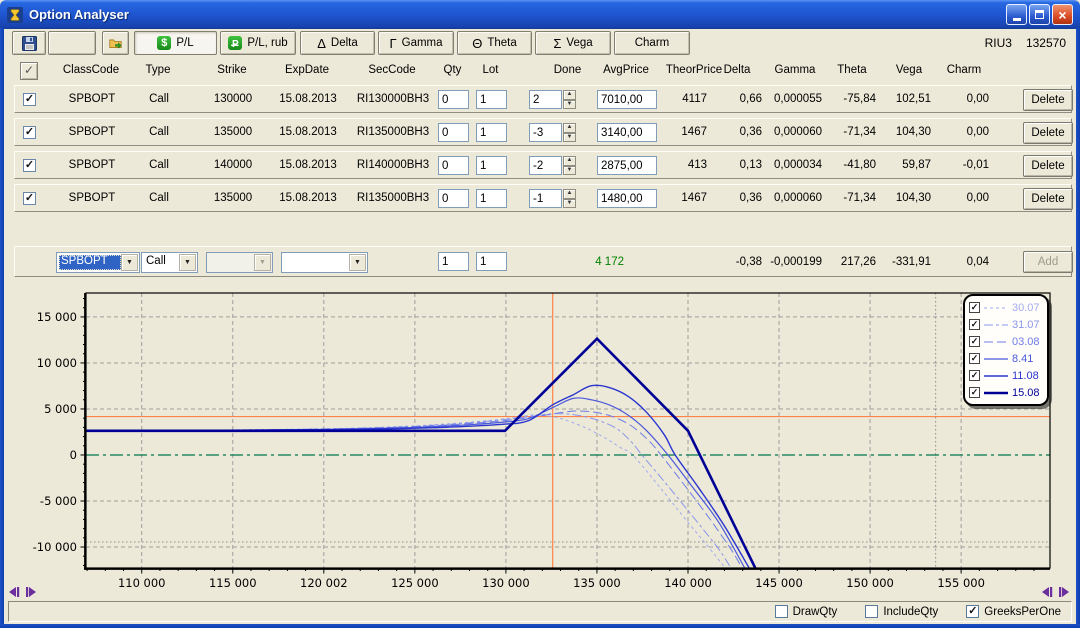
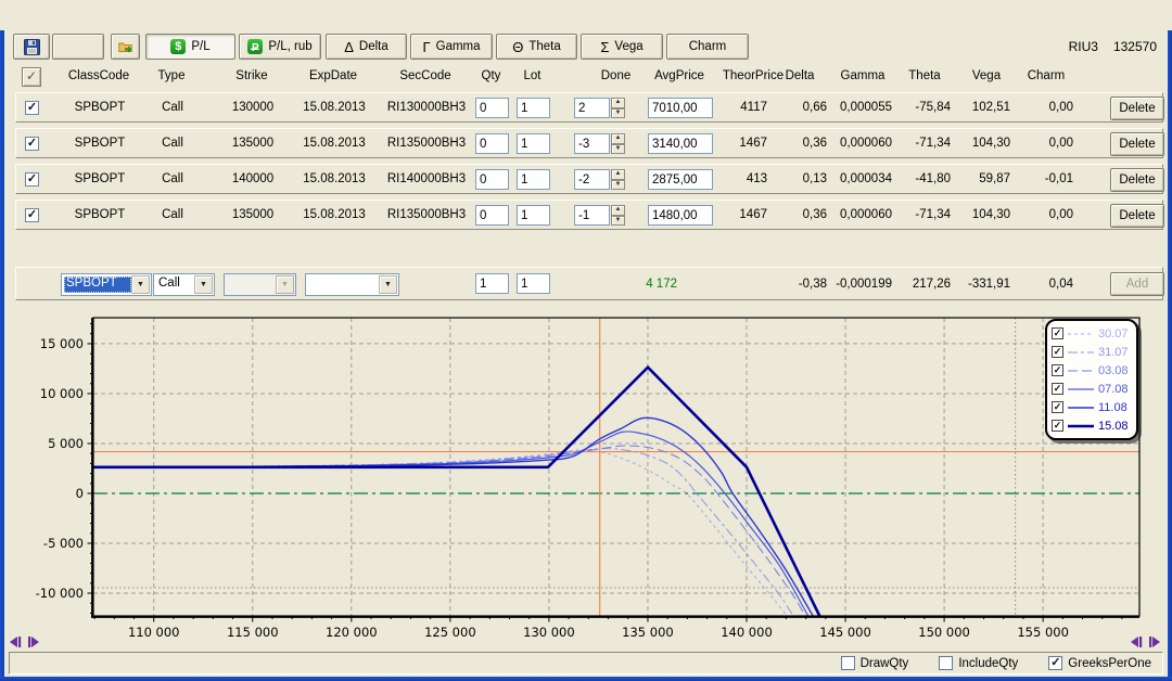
- Option Analyser
- ×
  $
  P/L
  P
  P/L, rub
  Δ
  Delta
  Γ
  Gamma
  Θ
  Theta
  Σ
  Vega
  Charm
  RIU3
  132570
  ✓
  ClassCode
  Type
  Strike
  ExpDate
  SecCode
  Qty
  Lot
  Done
  AvgPrice
  TheorPrice
  Delta
  Gamma
  Theta
  Vega
  Charm
  ✓
  SPBOPT
  Call
  130000
  15.08.2013
  RI130000BH3
  0
  1
  2
  7010,00
  4117
  0,66
  0,000055
  -75,84
  102,51
  0,00
  Delete
  ✓
  SPBOPT
  Call
  135000
  15.08.2013
  RI135000BH3
  0
  1
  -3
  3140,00
  1467
  0,36
  0,000060
  -71,34
  104,30
  0,00
  Delete
  ✓
  SPBOPT
  Call
  140000
  15.08.2013
  RI140000BH3
  0
  1
  -2
  2875,00
  413
  0,13
  0,000034
  -41,80
  59,87
  -0,01
  Delete
  ✓
  SPBOPT
  Call
  135000
  15.08.2013
  RI135000BH3
  0
  1
  -1
  1480,00
  1467
  0,36
  0,000060
  -71,34
  104,30
  0,00
  Delete
  SPBOPT
  Call
  1
  1
  4 172
  -0,38
  -0,000199
  217,26
  -331,91
  0,04
  Add
  110 000
  115 000
- 120 002
+ 120 000
  125 000
  130 000
  135 000
  140 000
  145 000
  150 000
  155 000
  15 000
  10 000
  5 000
  0
  -5 000
  -10 000
  ✓
  30.07
  ✓
  31.07
  ✓
  03.08
  ✓
- 8.41
+ 07.08
  ✓
  11.08
  ✓
  15.08
  DrawQty
  IncludeQty
  ✓
  GreeksPerOne
